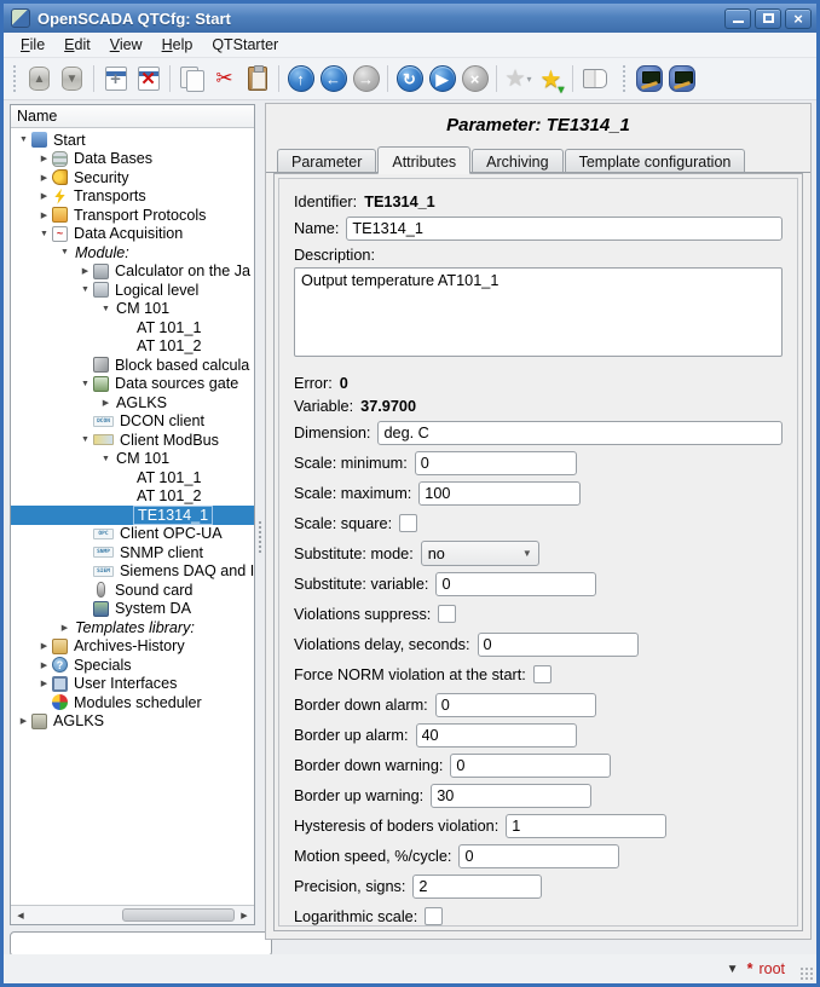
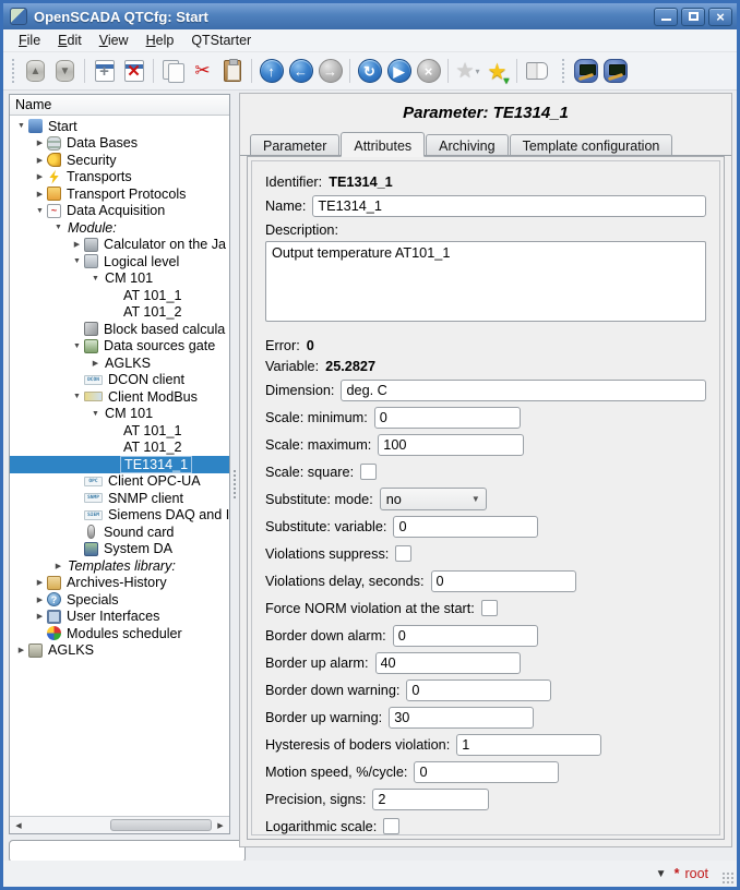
  OpenSCADA QTCfg: Start
  ×
  File
  Edit
  View
  Help
  QTStarter
  ▲
  ▼
  +
  ✕
  ✂
  ↑
  ←
  →
  ↻
  ▶
  ×
  ★
  ▾
  ★
  Name
  Start
  Data Bases
  Security
  Transports
  Transport Protocols
  ~
  Data Acquisition
  Module:
  Calculator on the Ja
  Logical level
  CM 101
  AT 101_1
  AT 101_2
  Block based calcula
  Data sources gate
  AGLKS
  DCON client
  Client ModBus
  CM 101
  AT 101_1
  AT 101_2
  TE1314_1
  Client OPC-UA
  SNMP client
  Siemens DAQ and I
  Sound card
  System DA
  Templates library:
  Archives-History
  ?
  Specials
  User Interfaces
  Modules scheduler
  AGLKS
  Parameter: TE1314_1
  Parameter
  Attributes
  Archiving
  Template configuration
  Identifier:
  TE1314_1
  Name:
  TE1314_1
  Description:
  Output temperature AT101_1
  Error:
  0
  Variable:
- 37.9700
+ 25.2827
  Dimension:
  deg. C
  Scale: minimum:
  0
  Scale: maximum:
  100
  Scale: square:
  Substitute: mode:
  no
  ▼
  Substitute: variable:
  0
  Violations suppress:
  Violations delay, seconds:
  0
  Force NORM violation at the start:
  Border down alarm:
  0
  Border up alarm:
  40
  Border down warning:
  0
  Border up warning:
  30
  Hysteresis of boders violation:
  1
  Motion speed, %/cycle:
  0
  Precision, signs:
  2
  Logarithmic scale:
  ▼
  *
  root
